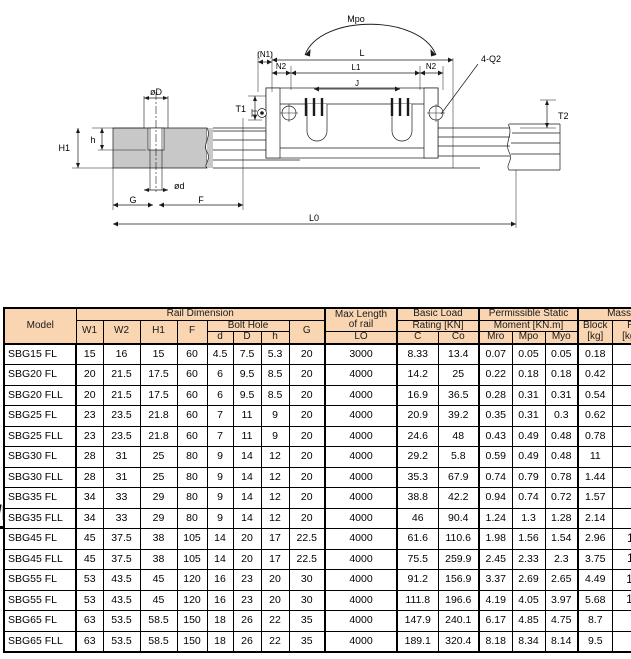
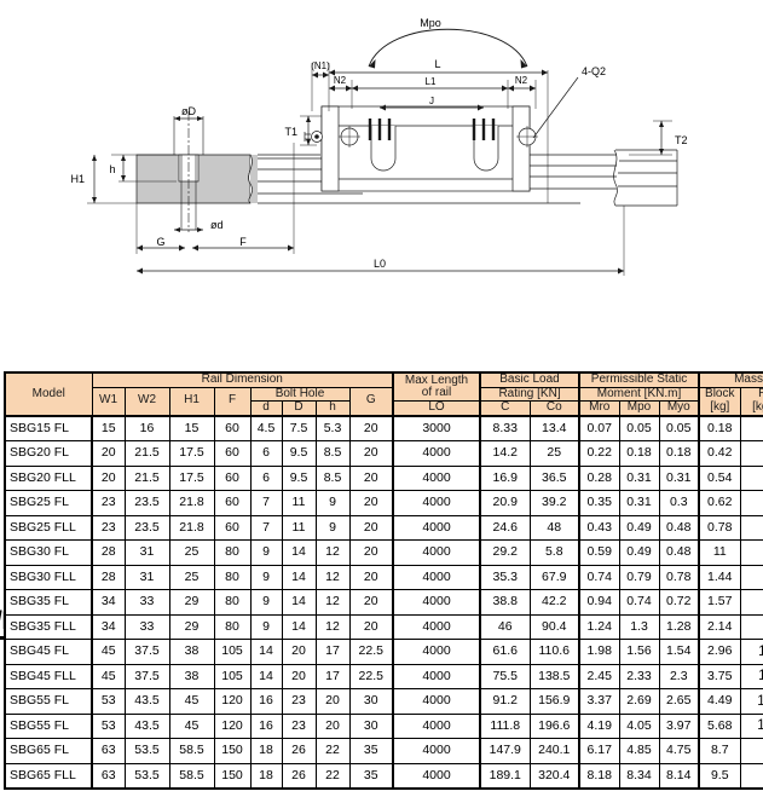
  Mpo
  (N1)
  N2
  N2
  L
  L1
  J
  4-Q2
  T1
  T2
  øD
  ød
  h
  H1
  G
  F
  L0
  Model	Rail Dimension	Max Length of rail	Basic Load	Permissible Static	Mass
  W1	W2	H1	F	Bolt Hole	G	Rating [KN]	Moment [KN.m]	Block [kg]	[k
  d	D	h	LO	C	Co	Mro	Mpo	Myo
  SBG15 FL	15	16	15	60	4.5	7.5	5.3	20	3000	8.33	13.4	0.07	0.05	0.05	0.18
  SBG20 FL	20	21.5	17.5	60	6	9.5	8.5	20	4000	14.2	25	0.22	0.18	0.18	0.42
  SBG20 FLL	20	21.5	17.5	60	6	9.5	8.5	20	4000	16.9	36.5	0.28	0.31	0.31	0.54
  SBG25 FL	23	23.5	21.8	60	7	11	9	20	4000	20.9	39.2	0.35	0.31	0.3	0.62
  SBG25 FLL	23	23.5	21.8	60	7	11	9	20	4000	24.6	48	0.43	0.49	0.48	0.78
  SBG30 FL	28	31	25	80	9	14	12	20	4000	29.2	5.8	0.59	0.49	0.48	11
  SBG30 FLL	28	31	25	80	9	14	12	20	4000	35.3	67.9	0.74	0.79	0.78	1.44
  SBG35 FL	34	33	29	80	9	14	12	20	4000	38.8	42.2	0.94	0.74	0.72	1.57
  SBG35 FLL	34	33	29	80	9	14	12	20	4000	46	90.4	1.24	1.3	1.28	2.14
  SBG45 FL	45	37.5	38	105	14	20	17	22.5	4000	61.6	110.6	1.98	1.56	1.54	2.96	1
- SBG45 FLL	45	37.5	38	105	14	20	17	22.5	4000	75.5	259.9	2.45	2.33	2.3	3.75	1
+ SBG45 FLL	45	37.5	38	105	14	20	17	22.5	4000	75.5	138.5	2.45	2.33	2.3	3.75	1
  SBG55 FL	53	43.5	45	120	16	23	20	30	4000	91.2	156.9	3.37	2.69	2.65	4.49	1
  SBG55 FL	53	43.5	45	120	16	23	20	30	4000	111.8	196.6	4.19	4.05	3.97	5.68	1
  SBG65 FL	63	53.5	58.5	150	18	26	22	35	4000	147.9	240.1	6.17	4.85	4.75	8.7
  SBG65 FLL	63	53.5	58.5	150	18	26	22	35	4000	189.1	320.4	8.18	8.34	8.14	9.5
